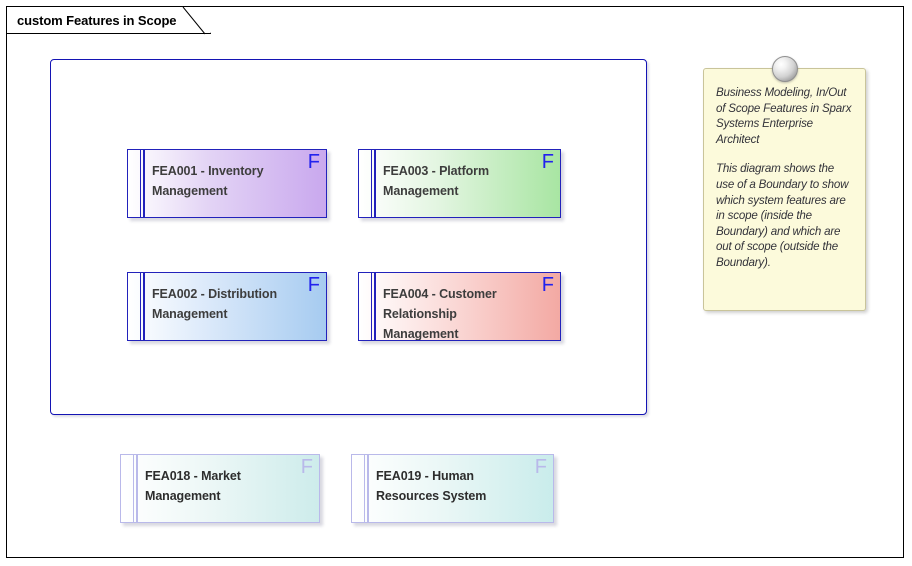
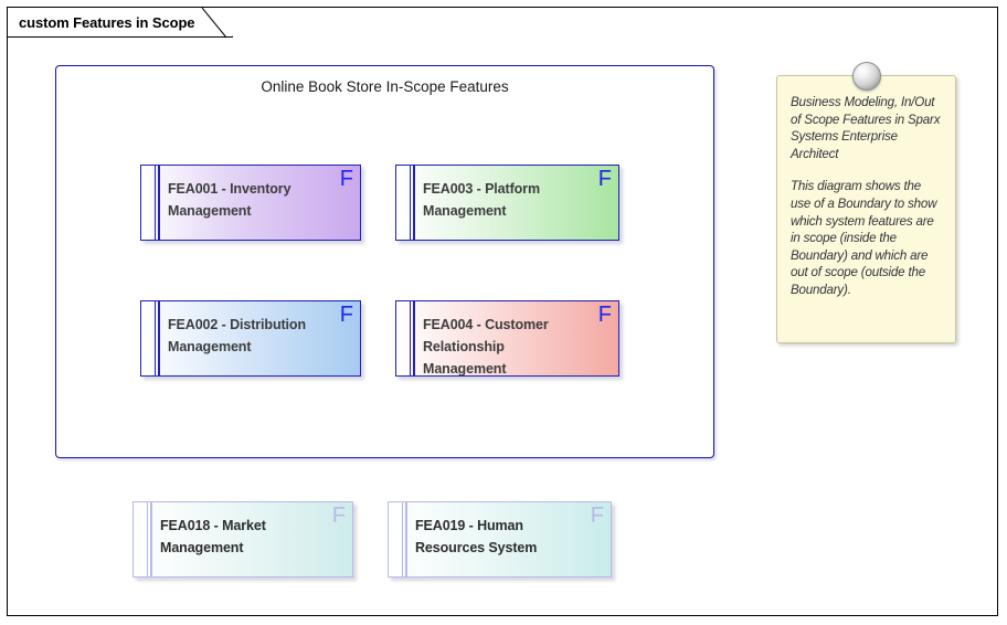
  custom Features in Scope
+ Online Book Store In-Scope Features
  F
  FEA001 - Inventory Management
  F
  FEA003 - Platform Management
  F
  FEA002 - Distribution Management
  F
  FEA004 - Customer Relationship Management
  F
  FEA018 - Market Management
  F
  FEA019 - Human Resources System
  Business Modeling, In/Out of Scope Features in Sparx Systems Enterprise Architect
  This diagram shows the use of a Boundary to show which system features are in scope (inside the Boundary) and which are out of scope (outside the Boundary).
